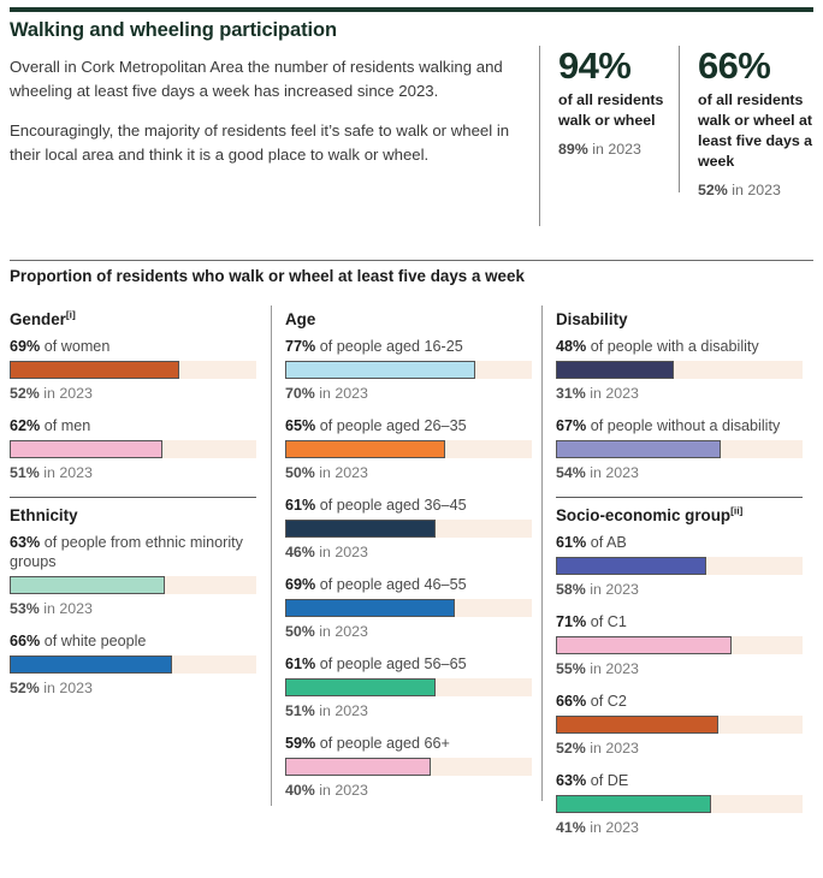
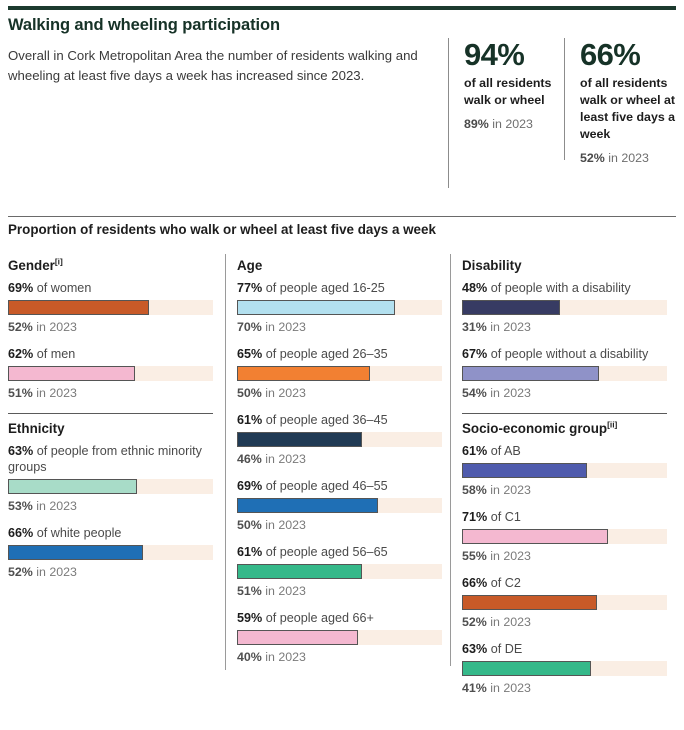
  Walking and wheeling participation
  Overall in Cork Metropolitan Area the number of residents walking and wheeling at least five days a week has increased since 2023.
- Encouragingly, the majority of residents feel it’s safe to walk or wheel in their local area and think it is a good place to walk or wheel.
  94%
  of all residents walk or wheel
  89% in 2023
  66%
  of all residents walk or wheel at least five days a week
  52% in 2023
  Proportion of residents who walk or wheel at least five days a week
  Gender[i]
  69% of women
  52% in 2023
  62% of men
  51% in 2023
  Ethnicity
  63% of people from ethnic minority groups
  53% in 2023
  66% of white people
  52% in 2023
  Age
  77% of people aged 16-25
  70% in 2023
  65% of people aged 26–35
  50% in 2023
  61% of people aged 36–45
  46% in 2023
  69% of people aged 46–55
  50% in 2023
  61% of people aged 56–65
  51% in 2023
  59% of people aged 66+
  40% in 2023
  Disability
  48% of people with a disability
  31% in 2023
  67% of people without a disability
  54% in 2023
  Socio-economic group[ii]
  61% of AB
  58% in 2023
  71% of C1
  55% in 2023
  66% of C2
  52% in 2023
  63% of DE
  41% in 2023
